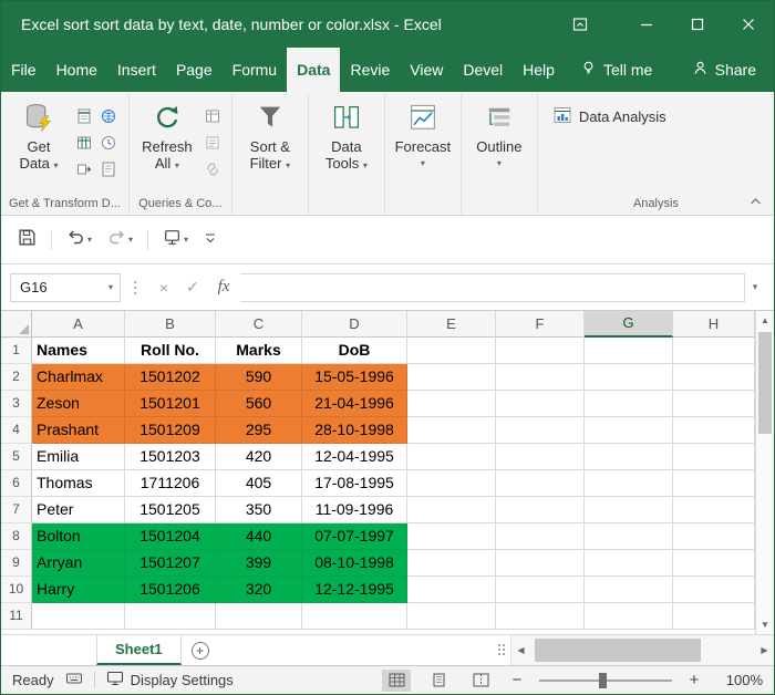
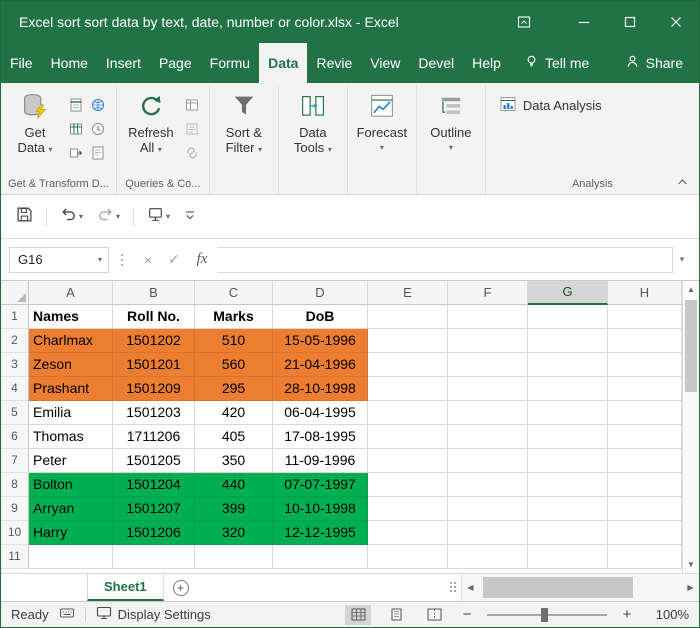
  Excel sort sort data by text, date, number or color.xlsx - Excel
  File
  Home
  Insert
  Page
  Formu
  Data
  Revie
  View
  Devel
  Help
  Tell me
  Share
  Get
  Data ▾
  Get & Transform D...
  Refresh
  All ▾
  Queries & Co...
  Sort &
  Filter ▾
  Data
  Tools ▾
  Forecast
  ▾
  Outline
  ▾
  Data Analysis
  Analysis
  ▾
  ▾
  ▾
  G16
  ▾
  ×
  ✓
  fx
  ▾
  A
  B
  C
  D
  E
  F
  G
  H
  1
  Names
  Roll No.
  Marks
  DoB
  2
  Charlmax
  1501202
- 590
+ 510
  15-05-1996
  3
  Zeson
  1501201
  560
  21-04-1996
  4
  Prashant
  1501209
  295
  28-10-1998
  5
  Emilia
  1501203
  420
- 12-04-1995
+ 06-04-1995
  6
  Thomas
  1711206
  405
  17-08-1995
  7
  Peter
  1501205
  350
  11-09-1996
  8
  Bolton
  1501204
  440
  07-07-1997
  9
  Arryan
  1501207
  399
- 08-10-1998
+ 10-10-1998
  10
  Harry
  1501206
  320
  12-12-1995
  11
  ▲
  ▼
  Sheet1
  +
  ◀
  ▶
  Ready
  Display Settings
  −
  +
  100%
